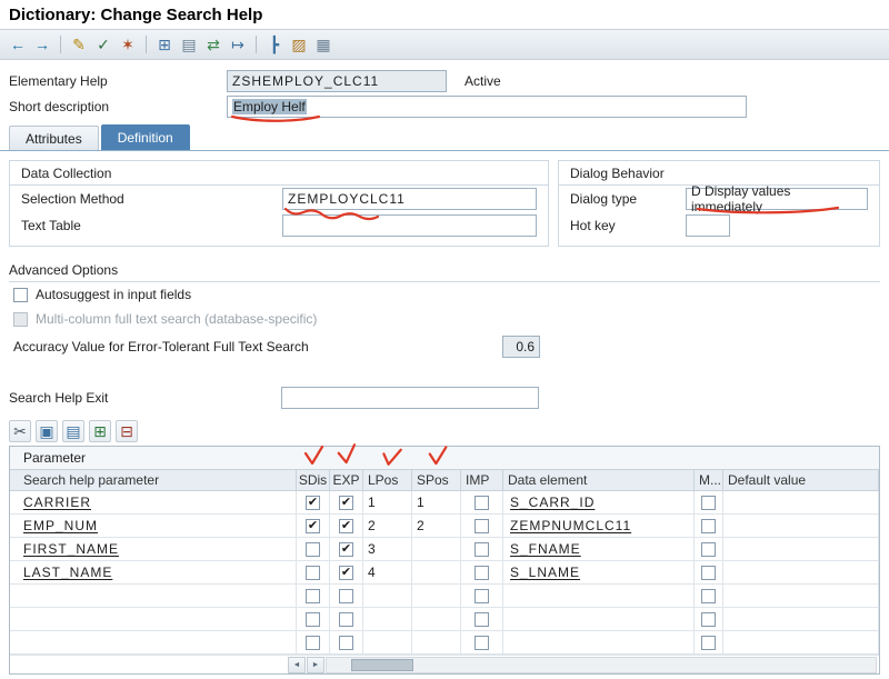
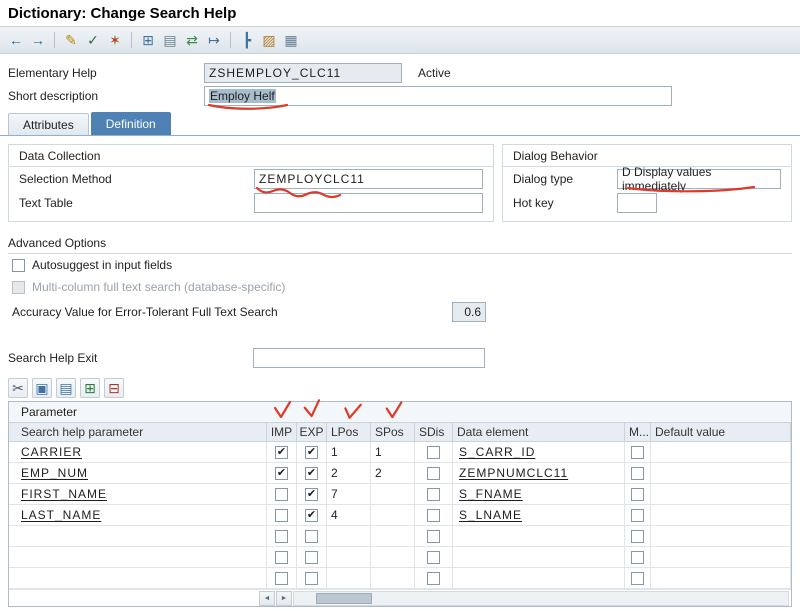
  Dictionary: Change Search Help
  ←
  →
  ✎
  ✓
  ✶
  ⊞
  ▤
  ⇄
  ↦
  ┣
  ▨
  ▦
  Elementary Help
  ZSHEMPLOY_CLC11
  Active
  Short description
  Employ Helf
  Attributes
  Definition
  Data Collection
  Selection Method
  ZEMPLOYCLC11
  Text Table
  Dialog Behavior
  Dialog type
  D Display values immediately
  Hot key
  Advanced Options
  Autosuggest in input fields
  Multi-column full text search (database-specific)
  Accuracy Value for Error-Tolerant Full Text Search
  0.6
  Search Help Exit
  ✂
  ▣
  ▤
  ⊞
  ⊟
  Parameter
  Search help parameter
- SDis
+ IMP
  EXP
  LPos
  SPos
- IMP
+ SDis
  Data element
  M...
  Default value
  CARRIER
  ✔
  ✔
  1
  1
  S_CARR_ID
  EMP_NUM
  ✔
  ✔
  2
  2
  ZEMPNUMCLC11
  FIRST_NAME
  ✔
- 3
+ 7
  S_FNAME
  LAST_NAME
  ✔
  4
  S_LNAME
